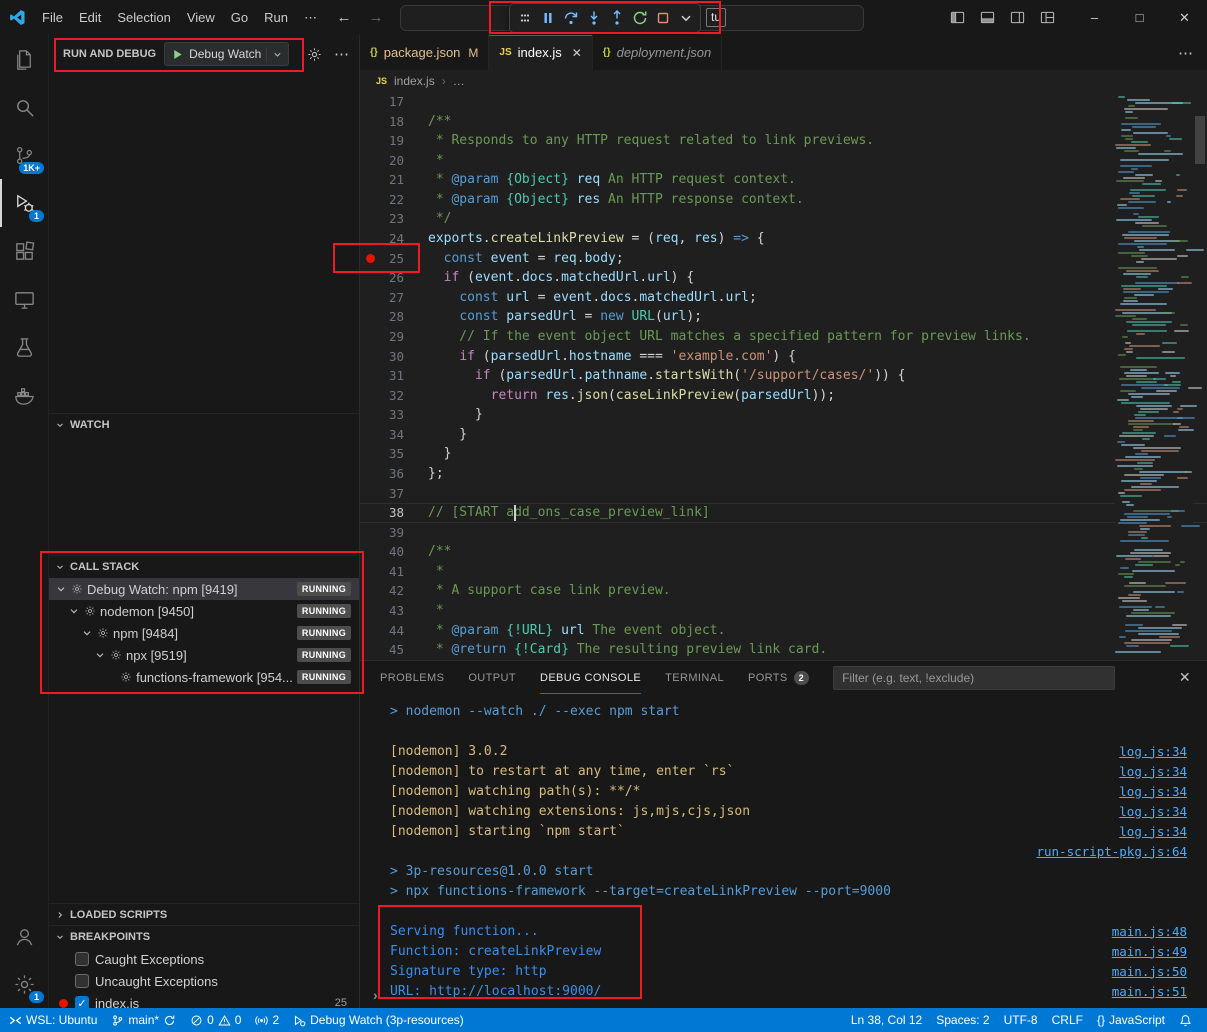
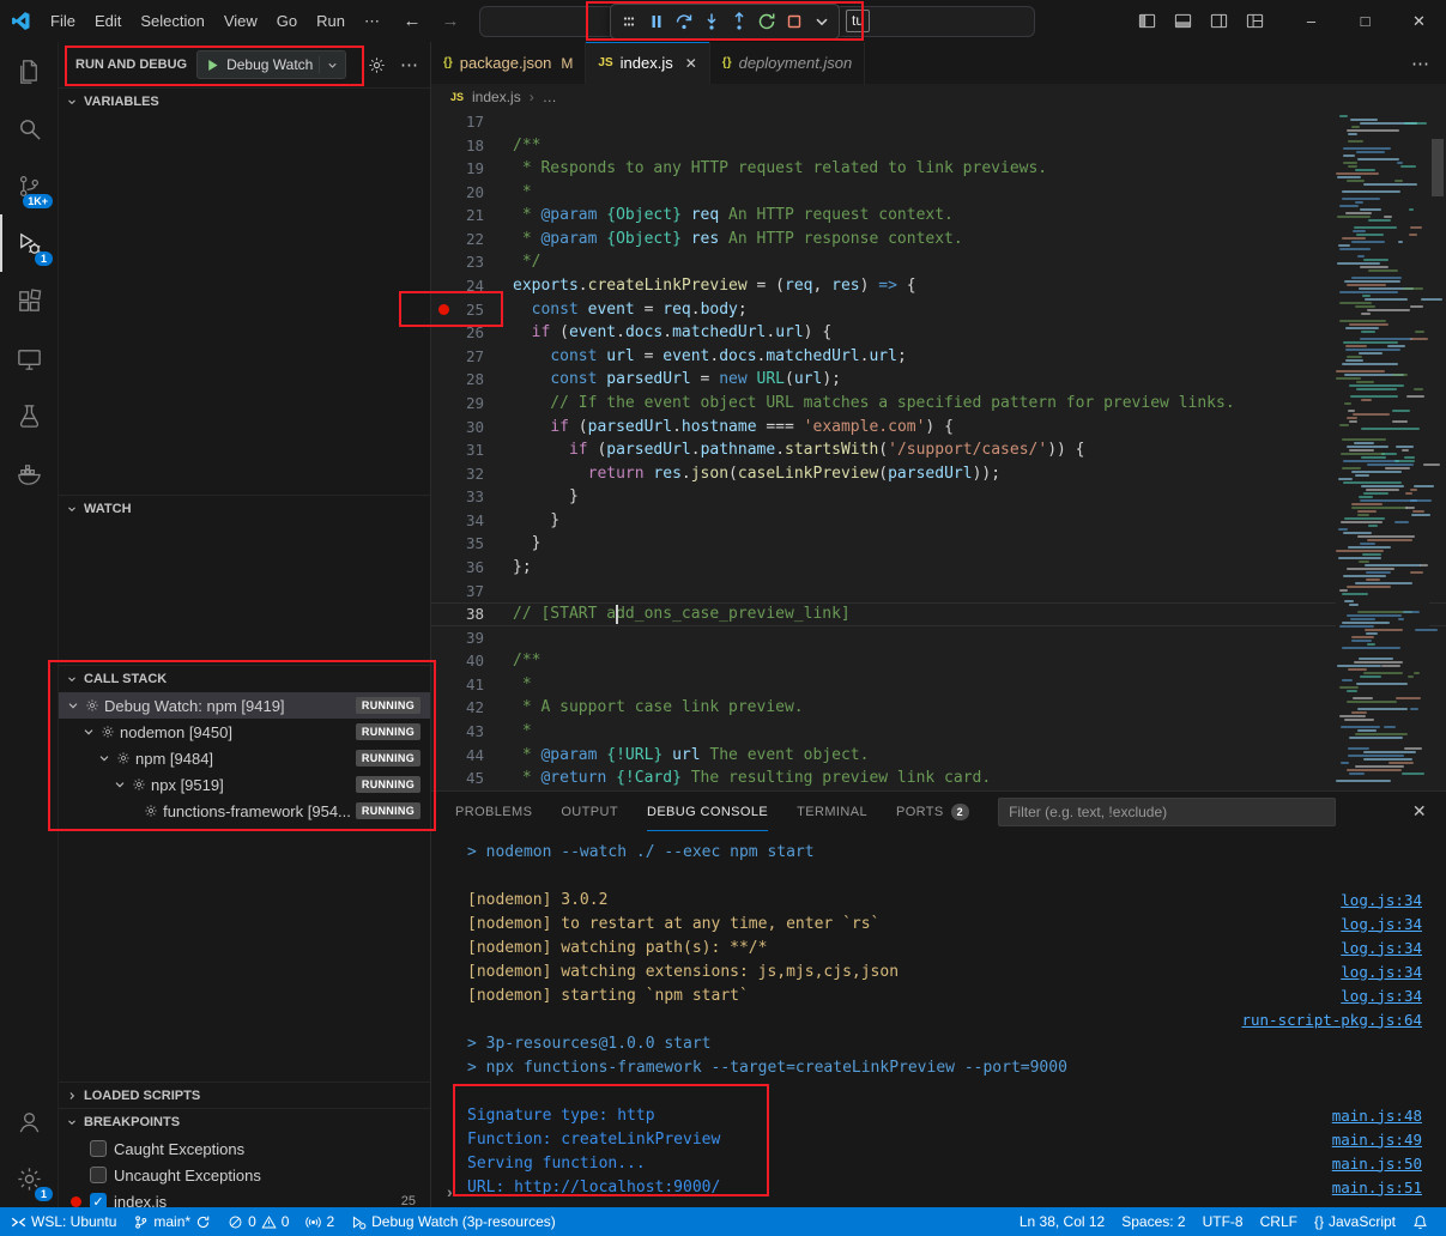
  File
  Edit
  Selection
  View
  Go
  Run
  ⋯
  ←
  →
  tu
  –
  □
  ✕
  1K+
  1
  1
  RUN AND DEBUG
  Debug Watch
  ⋯
+ VARIABLES
  WATCH
  CALL STACK
  Debug Watch: npm [9419]
  RUNNING
  nodemon [9450]
  RUNNING
  npm [9484]
  RUNNING
  npx [9519]
  RUNNING
  functions-framework [954...
  RUNNING
  LOADED SCRIPTS
  BREAKPOINTS
  Caught Exceptions
  Uncaught Exceptions
  ✓
  index.js
  25
  {}
  package.json
  M
  JS
  index.js
  ✕
  {}
  deployment.json
  ⋯
  JS
  index.js
  ›
  …
  17
  18
  /**
  19
  * Responds to any HTTP request related to link previews.
  20
  *
  21
  * @param {Object} req An HTTP request context.
  22
  * @param {Object} res An HTTP response context.
  23
  */
  24
  exports.createLinkPreview = (req, res) => {
  25
  const event = req.body;
  26
  if (event.docs.matched​Url.url) {
  27
  const url = event.docs.matchedUrl.url;
  28
  const parsedUrl = new URL(url);
  29
  // If the event object URL matches a specified pattern for preview links.
  30
  if (parsedUrl.hostname === 'example.com') {
  31
  if (parsedUrl.pathname.startsWith('/support/cases/')) {
  32
  return res.json(caseLinkPreview(parsedUrl));
  33
  }
  34
  }
  35
  }
  36
  };
  37
  38
  // [START add_ons_case_preview_link]
  39
  40
  /**
  41
  *
  42
  * A support case link preview.
  43
  *
  44
  * @param {!URL} url The event object.
  45
  * @return {!Card} The resulting preview link card.
  PROBLEMS
  OUTPUT
  DEBUG CONSOLE
  TERMINAL
  PORTS
  2
  Filter (e.g. text, !exclude)
  ✕
  > nodemon --watch ./ --exec npm start
  [nodemon] 3.0.2
  log.js:34
  [nodemon] to restart at any time, enter `rs`
  log.js:34
  [nodemon] watching path(s): **/*
  log.js:34
  [nodemon] watching extensions: js,mjs,cjs,json
  log.js:34
  [nodemon] starting `npm start`
  log.js:34
  run-script-pkg.js:64
  > 3p-resources@1.0.0 start
  > npx functions-framework --target=createLinkPreview --port=9000
- Serving function...
+ Signature type: http
  main.js:48
  Function: createLinkPreview
  main.js:49
- Signature type: http
+ Serving function...
  main.js:50
  URL: http://localhost:9000/
  main.js:51
  ›
  WSL: Ubuntu
  main*
  0
  0
  2
  Debug Watch (3p-resources)
  Ln 38, Col 12
  Spaces: 2
  UTF-8
  CRLF
  {}
  JavaScript
